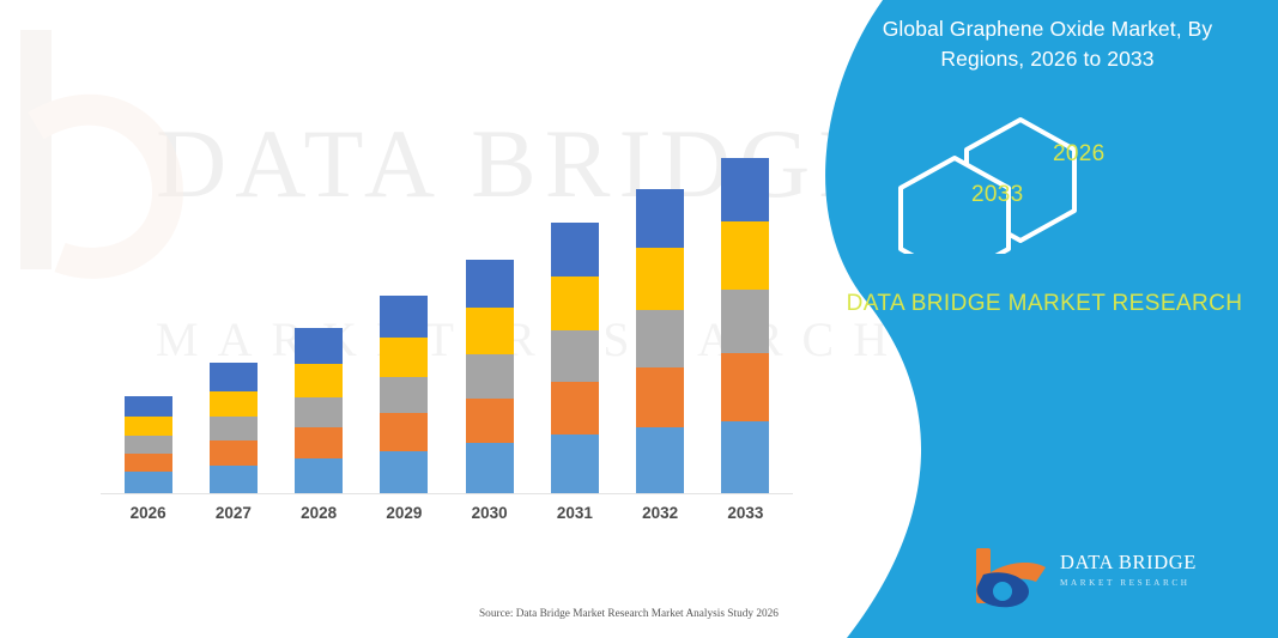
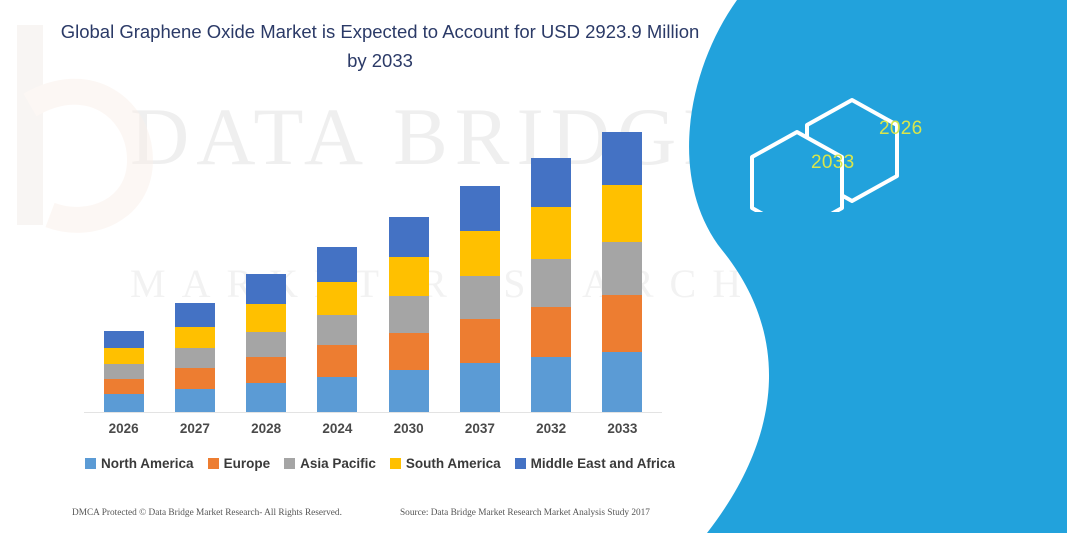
+ Global Graphene Oxide Market is Expected to Account for USD 2923.9 Million by 2033
  DATA BRIDG
  2026
  2027
  2028
- 2029
+ 2024
  2030
- 2031
+ 2037
  2032
  2033
+ North America
+ Europe
+ Asia Pacific
+ South America
+ Middle East and Africa
+ DMCA Protected © Data Bridge Market Research- All Rights Reserved.
- Source: Data Bridge Market Research Market Analysis Study 2026
+ Source: Data Bridge Market Research Market Analysis Study 2017
- Global Graphene Oxide Market, By Regions, 2026 to 2033
  2026
  2033
- DATA BRIDGE MARKET RESEARCH
- DATA BRIDGE
- MARKET RESEARCH
